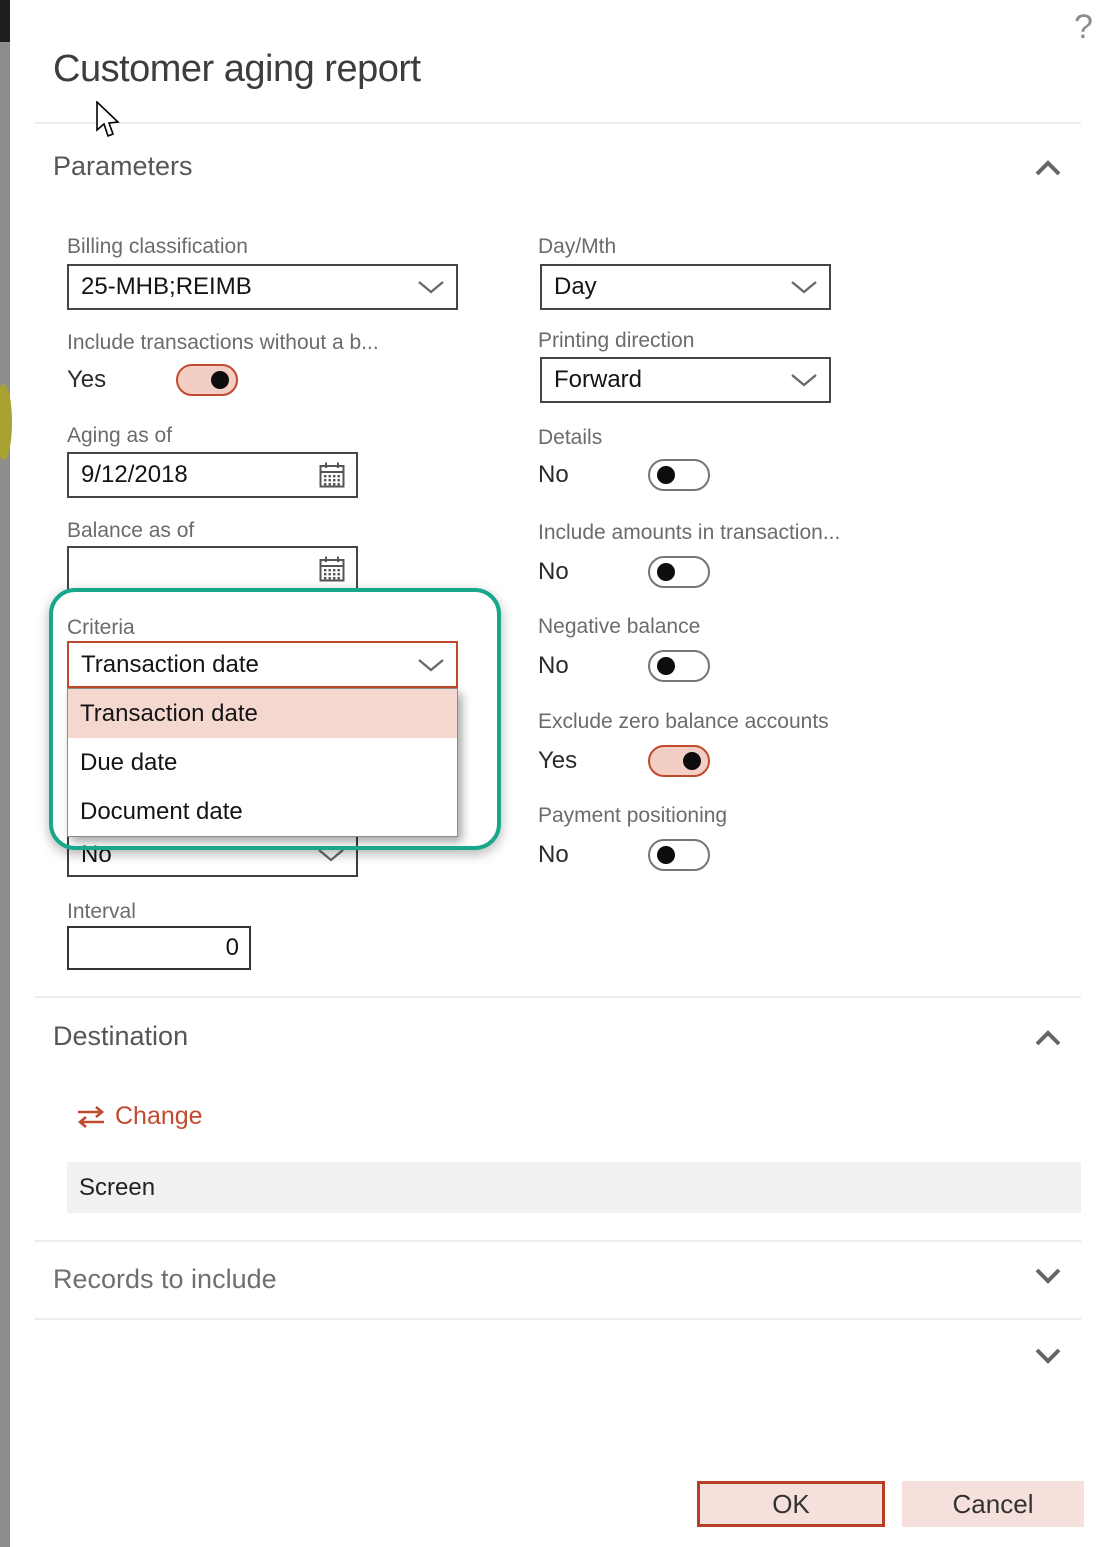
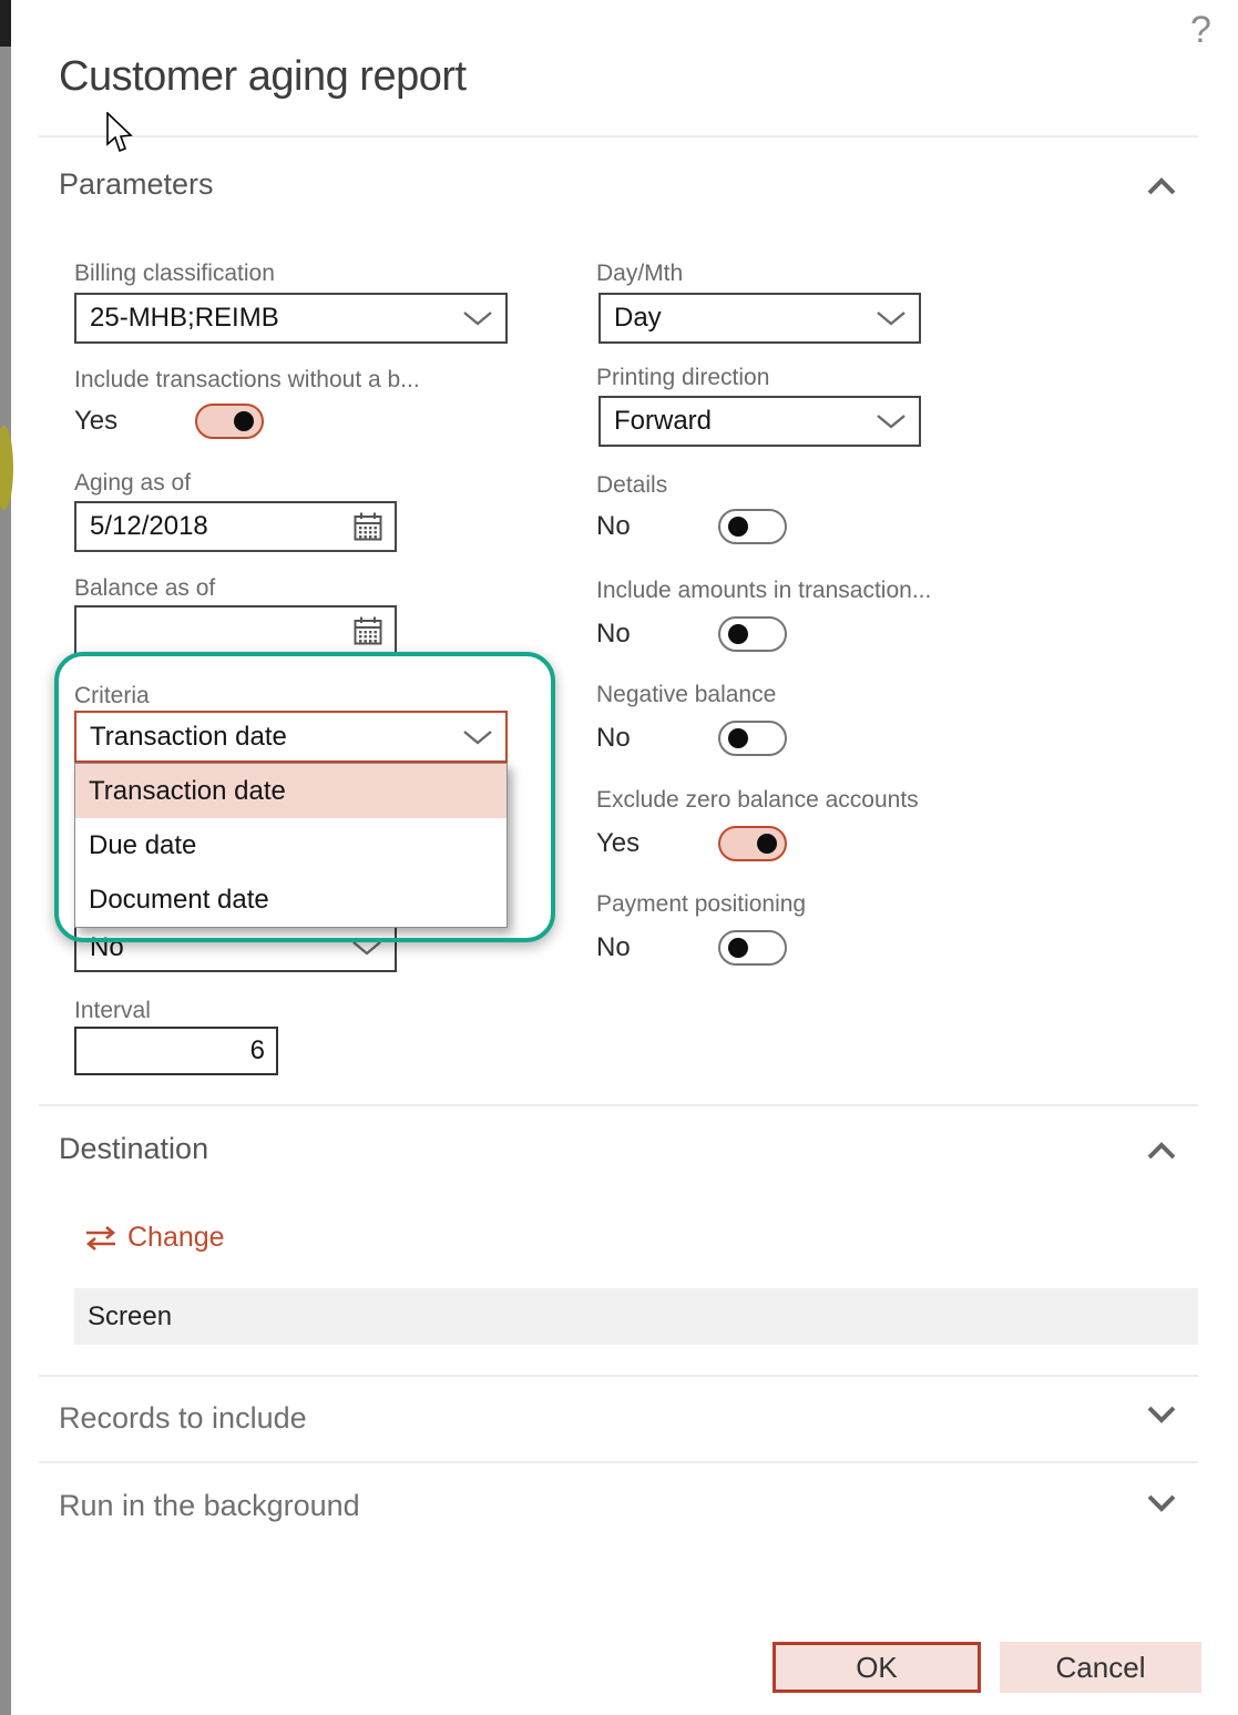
  ?
  Customer aging report
  Parameters
  Billing classification
  25-MHB;REIMB
  Include transactions without a b...
  Yes
  Aging as of
- 9/12/2018
+ 5/12/2018
  Balance as of
  No
  Criteria
  Transaction date
  Transaction date
  Due date
  Document date
  Interval
- 0
+ 6
  Day/Mth
  Day
  Printing direction
  Forward
  Details
  No
  Include amounts in transaction...
  No
  Negative balance
  No
  Exclude zero balance accounts
  Yes
  Payment positioning
  No
  Destination
  Change
  Screen
  Records to include
+ Run in the background
  OK
  Cancel
